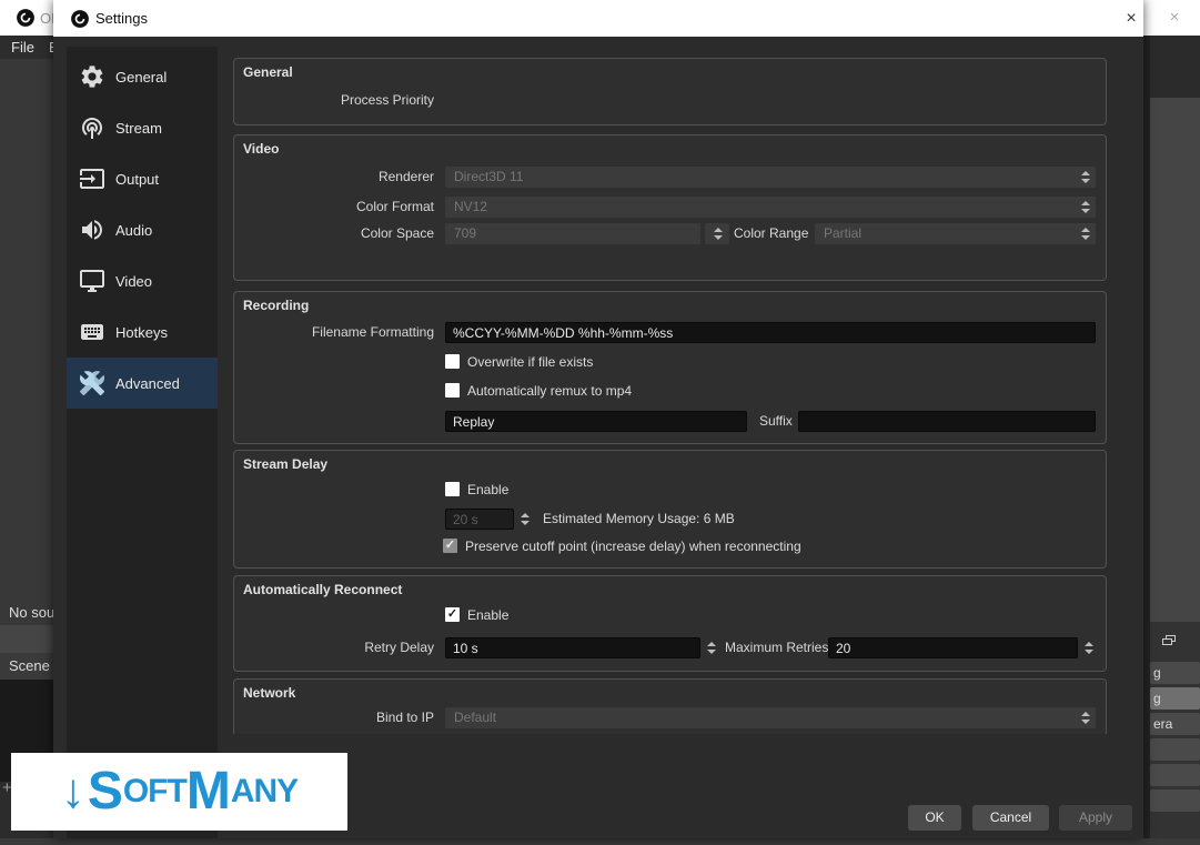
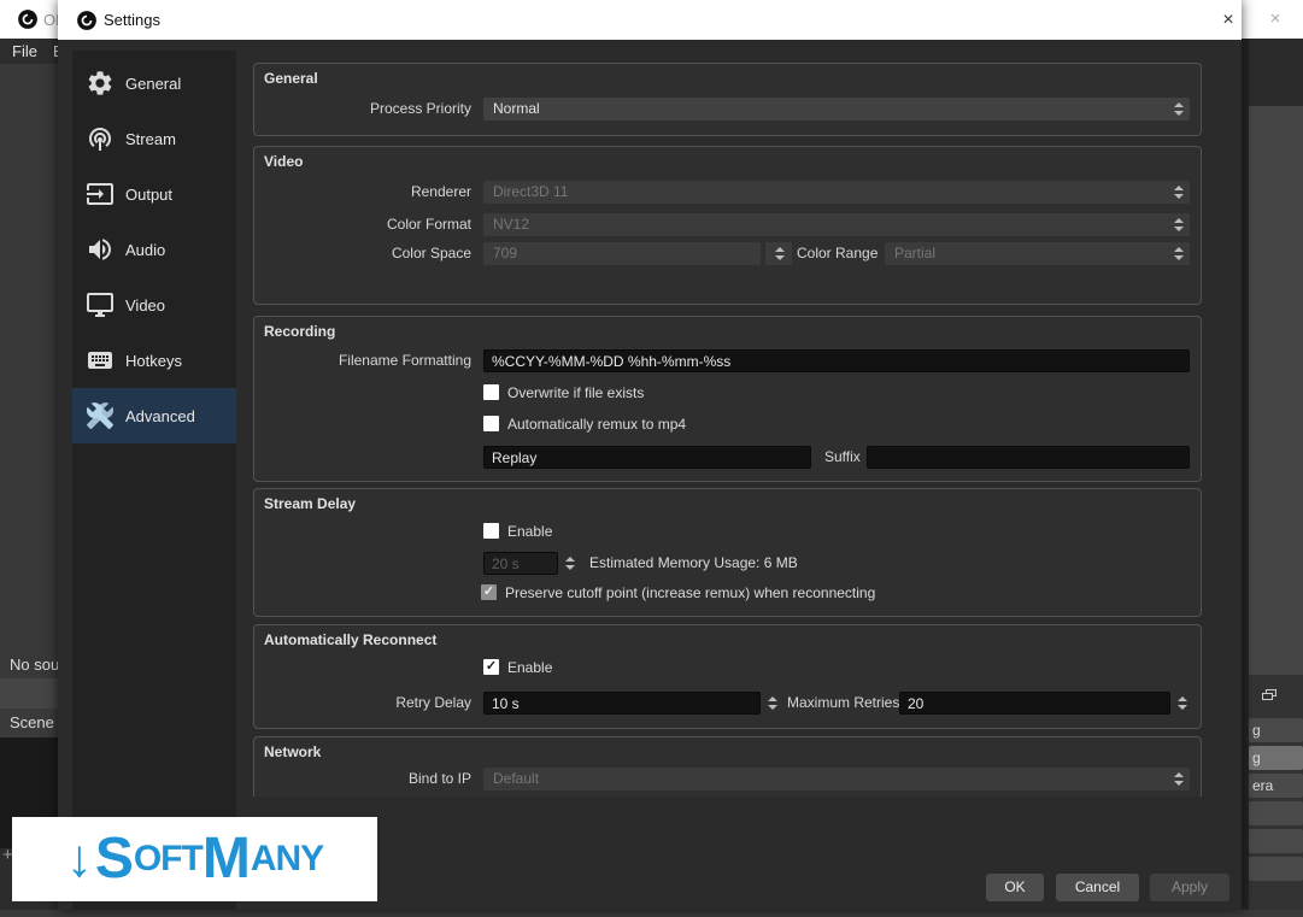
  ×
  File
  No sou
  Scene
  +
  g
  g
  era
  Settings
  ×
  General
  Stream
  Output
  Audio
  Video
  Hotkeys
  Advanced
  General
  Process Priority
+ Normal
  Video
  Renderer
  Direct3D 11
  Color Format
  NV12
  Color Space
  709
  Color Range
  Partial
  Recording
  Filename Formatting
  %CCYY-%MM-%DD %hh-%mm-%ss
  Overwrite if file exists
  Automatically remux to mp4
  Replay
  Suffix
  Stream Delay
  Enable
  20 s
  Estimated Memory Usage: 6 MB
- Preserve cutoff point (increase delay) when reconnecting
+ Preserve cutoff point (increase remux) when reconnecting
  Automatically Reconnect
  Enable
  Retry Delay
  10 s
  Maximum Retries
  20
  Network
  Bind to IP
  Default
  OK
  Cancel
  Apply
  ↓
  S
  OFT
  M
  ANY
